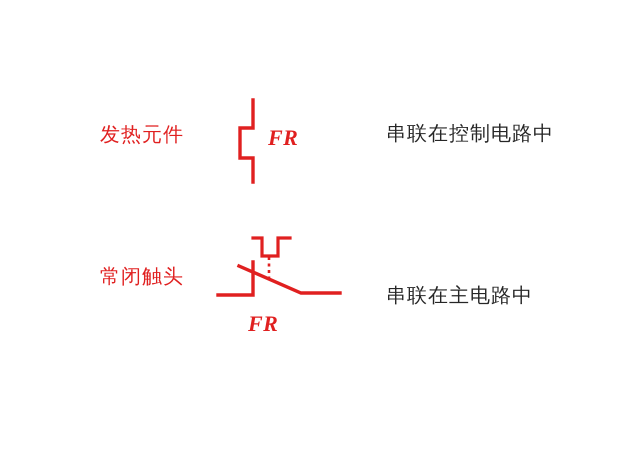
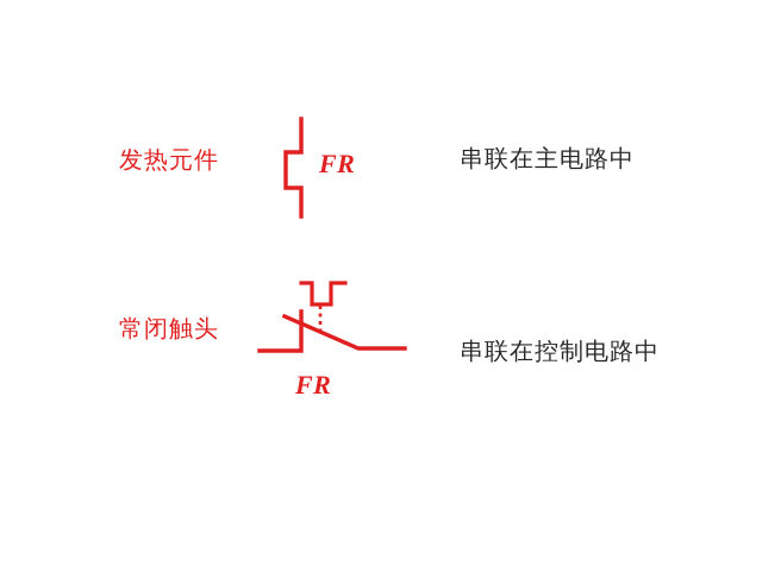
  发热元件
  FR
- 串联在控制电路中
+ 串联在主电路中
  常闭触头
  FR
- 串联在主电路中
+ 串联在控制电路中
